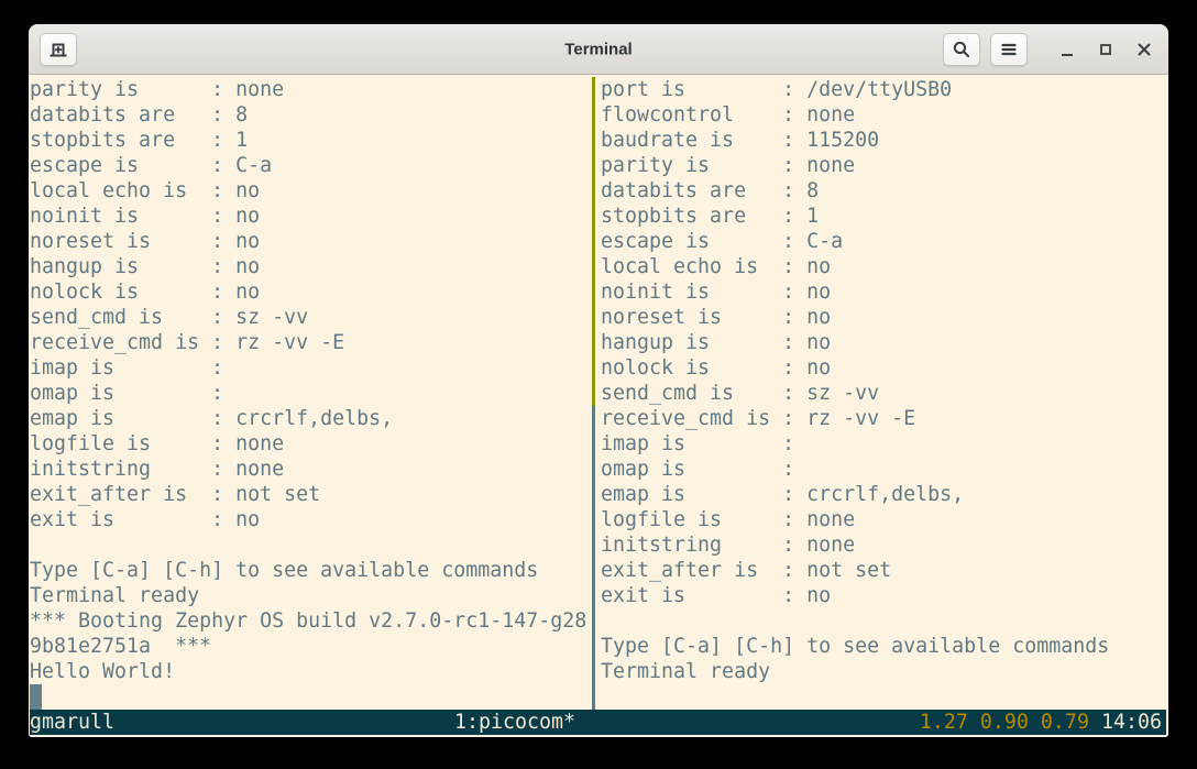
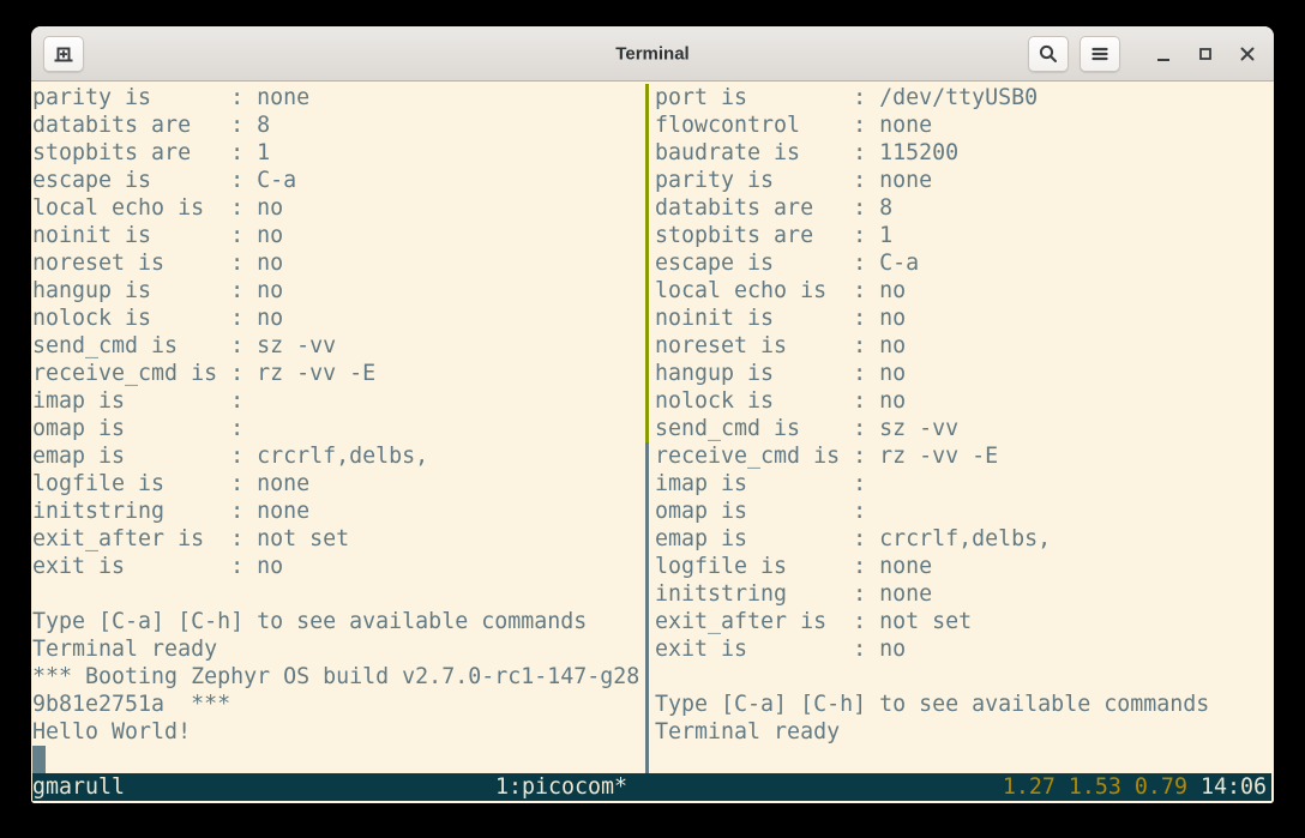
  Terminal
  parity is : none
  databits are : 8
  stopbits are : 1
  escape is : C-a
  local echo is : no
  noinit is : no
  noreset is : no
  hangup is : no
  nolock is : no
  send_cmd is : sz -vv
  receive_cmd is : rz -vv -E
  imap is :
  omap is :
  emap is : crcrlf,delbs,
  logfile is : none
  initstring : none
  exit_after is : not set
  exit is : no
  Type [C-a] [C-h] to see available commands
  Terminal ready
  *** Booting Zephyr OS build v2.7.0-rc1-147-g28
  9b81e2751a ***
  Hello World!
  port is : /dev/ttyUSB0
  flowcontrol : none
  baudrate is : 115200
  parity is : none
  databits are : 8
  stopbits are : 1
  escape is : C-a
  local echo is : no
  noinit is : no
  noreset is : no
  hangup is : no
  nolock is : no
  send_cmd is : sz -vv
  receive_cmd is : rz -vv -E
  imap is :
  omap is :
  emap is : crcrlf,delbs,
  logfile is : none
  initstring : none
  exit_after is : not set
  exit is : no
  Type [C-a] [C-h] to see available commands
  Terminal ready
  gmarull
  1:picocom*
- 1.27 0.90 0.79 14:06
+ 1.27 1.53 0.79 14:06
